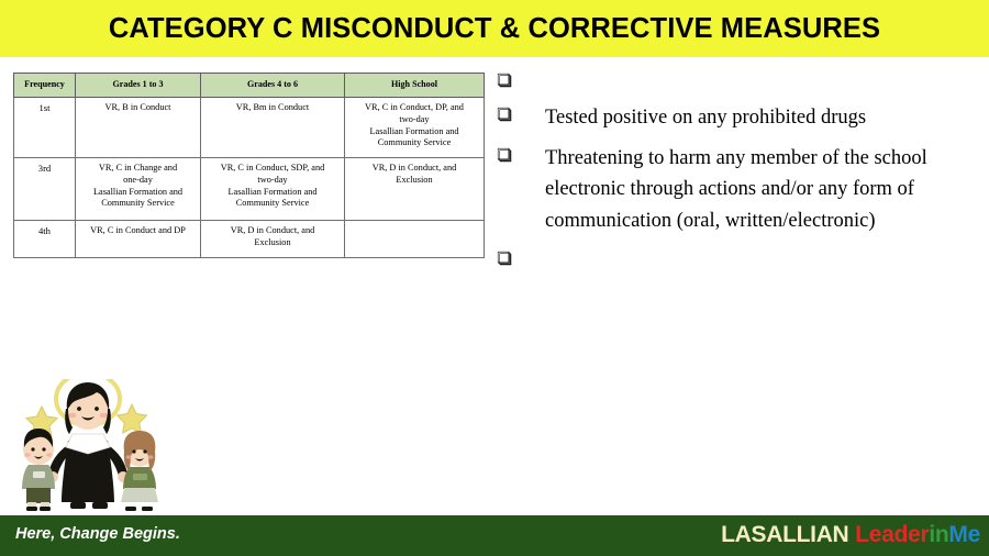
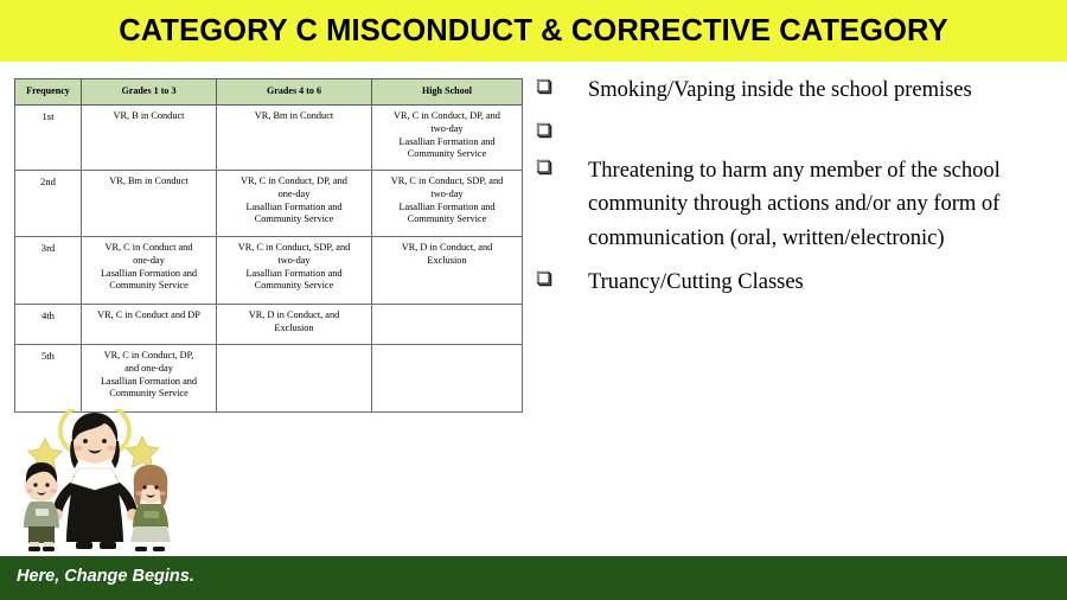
- CATEGORY C MISCONDUCT & CORRECTIVE MEASURES
+ CATEGORY C MISCONDUCT & CORRECTIVE CATEGORY
  Frequency	Grades 1 to 3	Grades 4 to 6	High School
  1st	VR, B in Conduct	VR, Bm in Conduct	VR, C in Conduct, DP, andtwo-dayLasallian Formation andCommunity Service
+ 2nd	VR, Bm in Conduct	VR, C in Conduct, DP, andone-dayLasallian Formation andCommunity Service	VR, C in Conduct, SDP, andtwo-dayLasallian Formation andCommunity Service
- 3rd	VR, C in Change andone-dayLasallian Formation andCommunity Service	VR, C in Conduct, SDP, andtwo-dayLasallian Formation andCommunity Service	VR, D in Conduct, andExclusion
+ 3rd	VR, C in Conduct andone-dayLasallian Formation andCommunity Service	VR, C in Conduct, SDP, andtwo-dayLasallian Formation andCommunity Service	VR, D in Conduct, andExclusion
  4th	VR, C in Conduct and DP	VR, D in Conduct, andExclusion
+ 5th	VR, C in Conduct, DP,and one-dayLasallian Formation andCommunity Service
  ❑
+ Smoking/Vaping inside the school premises
  ❑
- Tested positive on any prohibited drugs
  ❑
- Threatening to harm any member of the school electronic through actions and/or any form of communication (oral, written/electronic)
+ Threatening to harm any member of the school community through actions and/or any form of communication (oral, written/electronic)
  ❑
+ Truancy/Cutting Classes
  Here, Change Begins.
- LASALLIAN LeaderinMe
